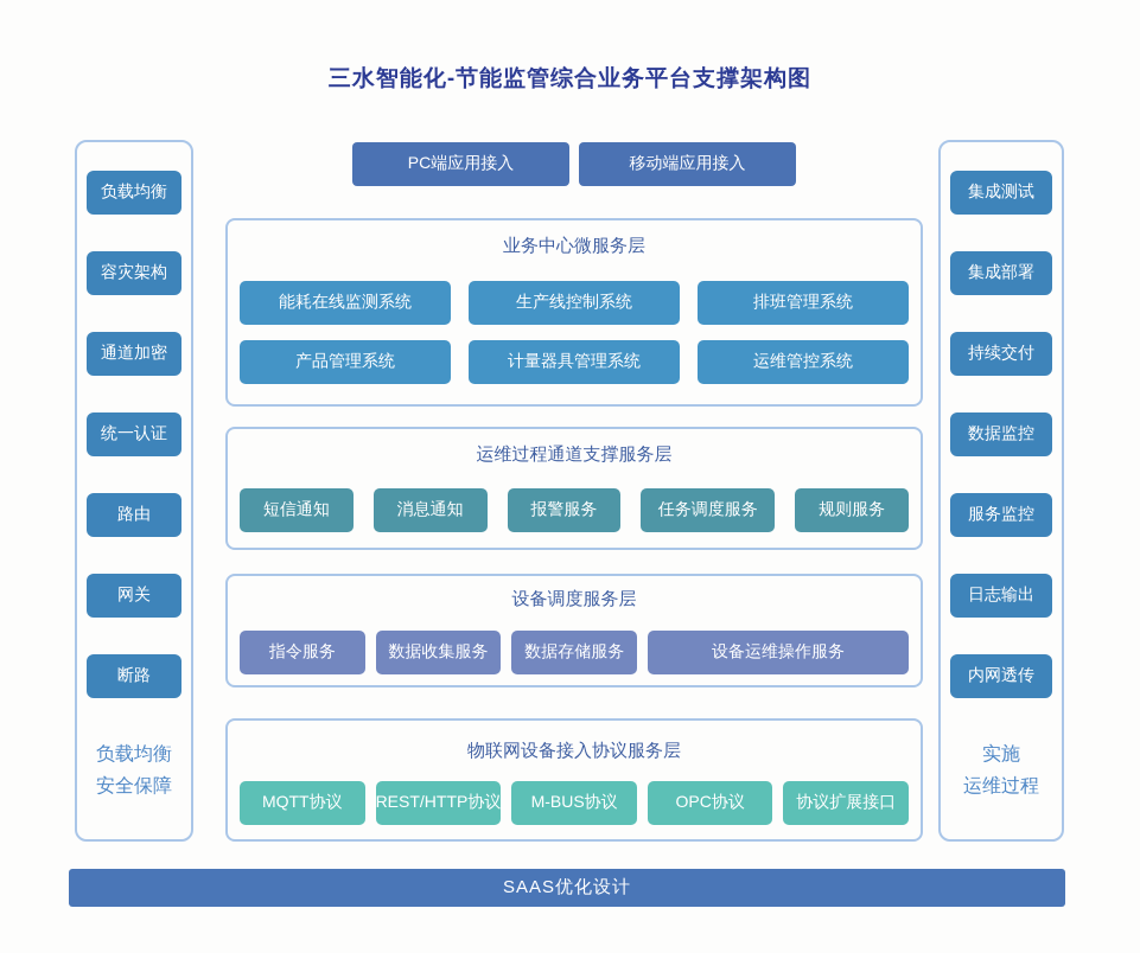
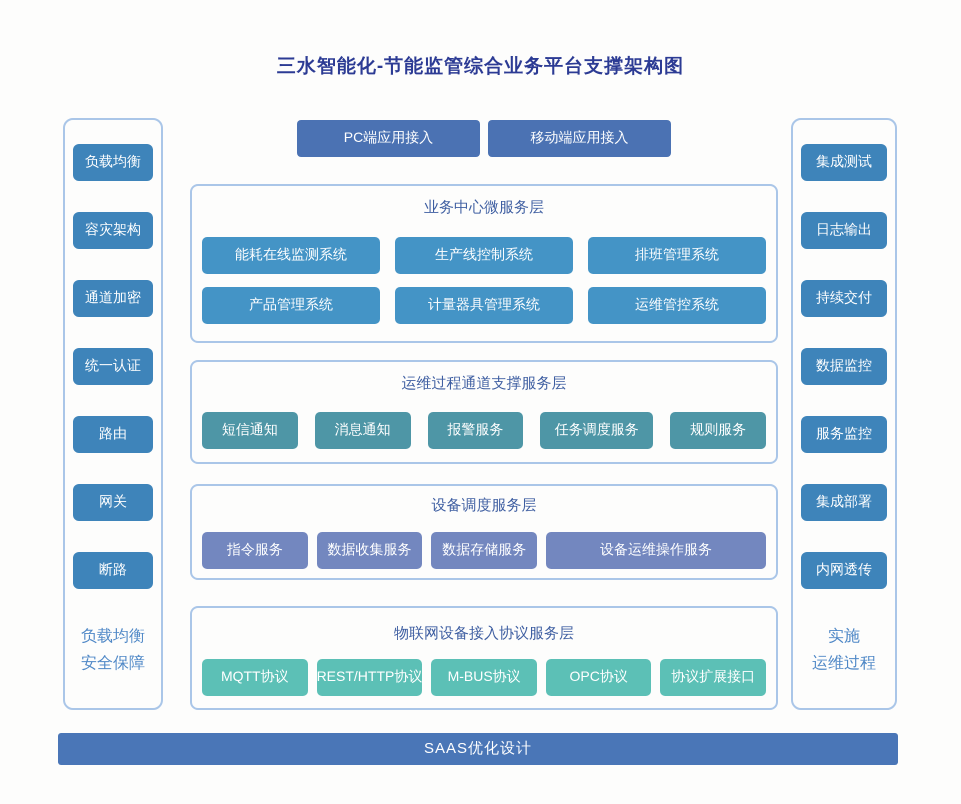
  三水智能化-节能监管综合业务平台支撑架构图
  负载均衡
  容灾架构
  通道加密
  统一认证
  路由
  网关
  断路
  负载均衡
  安全保障
  集成测试
- 集成部署
+ 日志输出
  持续交付
  数据监控
  服务监控
- 日志输出
+ 集成部署
  内网透传
  实施
  运维过程
  PC端应用接入
  移动端应用接入
  业务中心微服务层
  能耗在线监测系统
  生产线控制系统
  排班管理系统
  产品管理系统
  计量器具管理系统
  运维管控系统
  运维过程通道支撑服务层
  短信通知
  消息通知
  报警服务
  任务调度服务
  规则服务
  设备调度服务层
  指令服务
  数据收集服务
  数据存储服务
  设备运维操作服务
  物联网设备接入协议服务层
  MQTT协议
  REST/HTTP协议
  M-BUS协议
  OPC协议
  协议扩展接口
  SAAS优化设计
